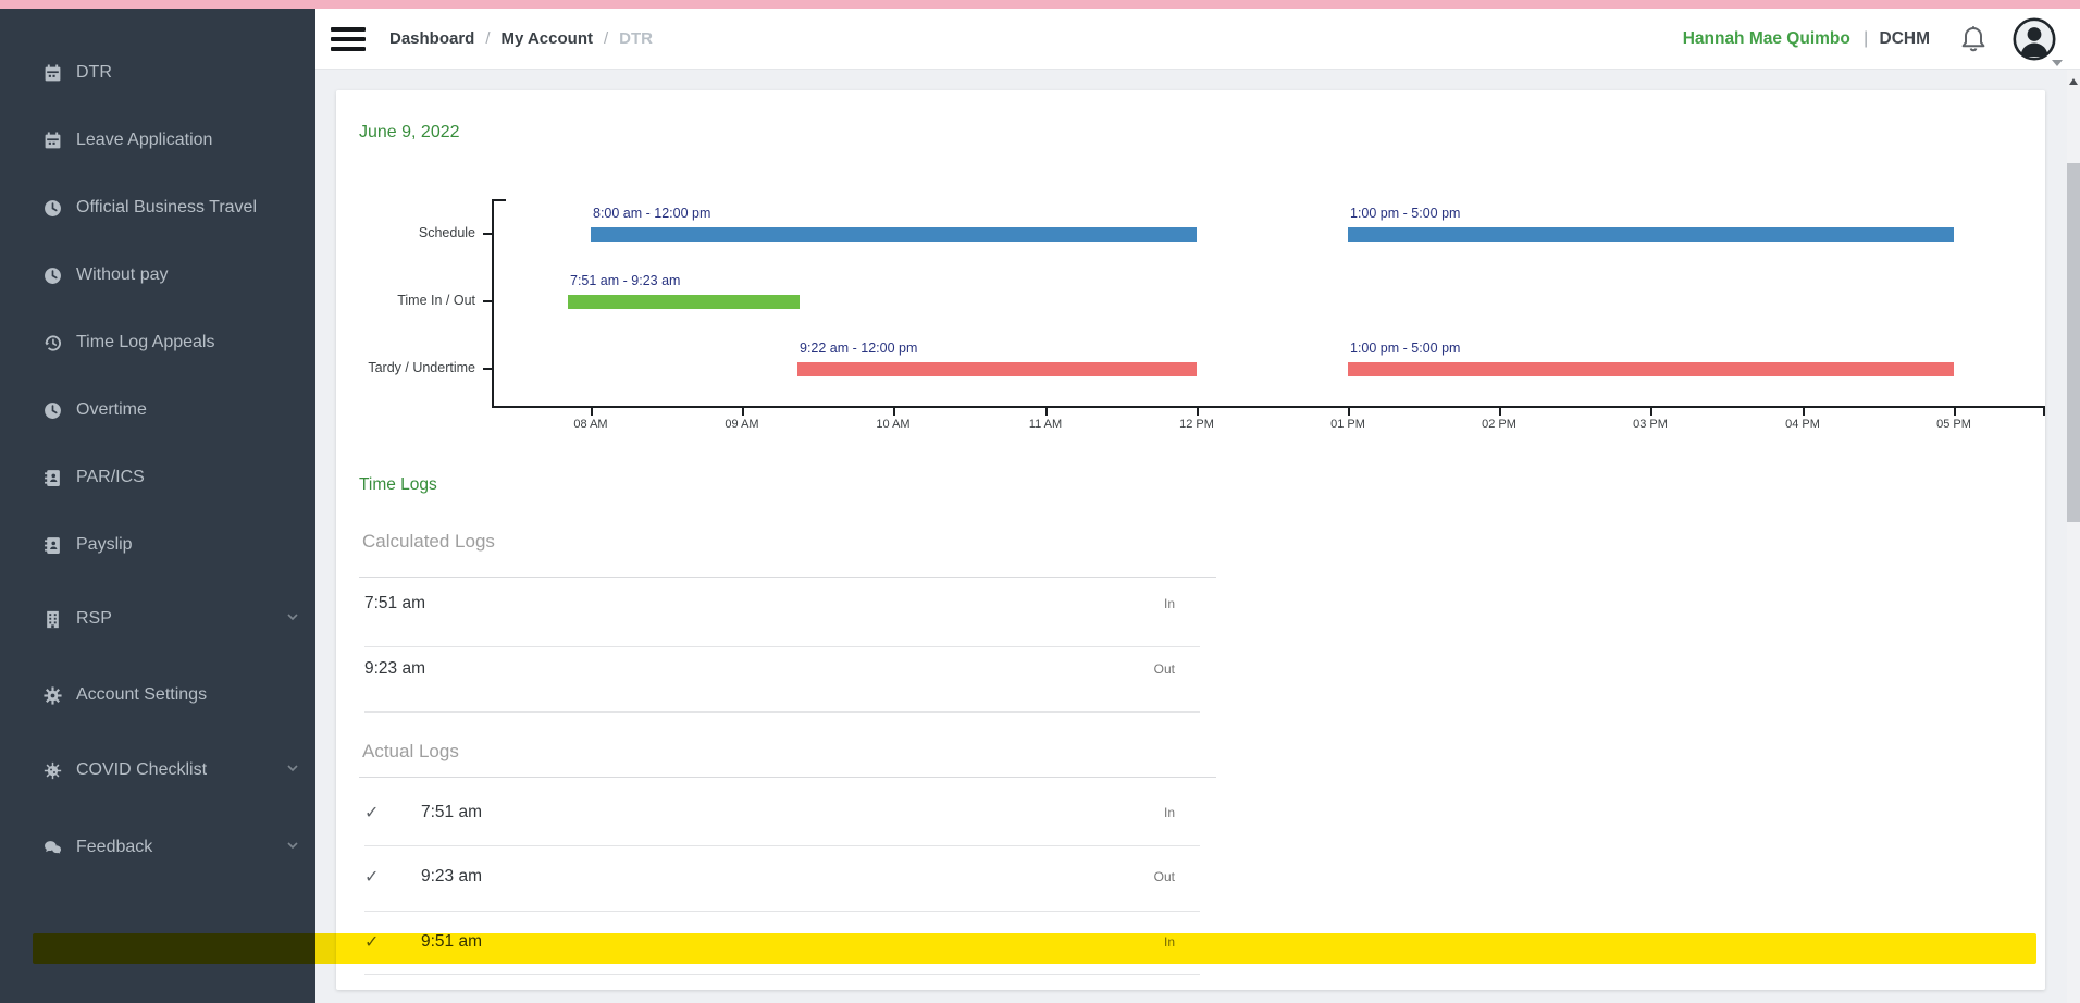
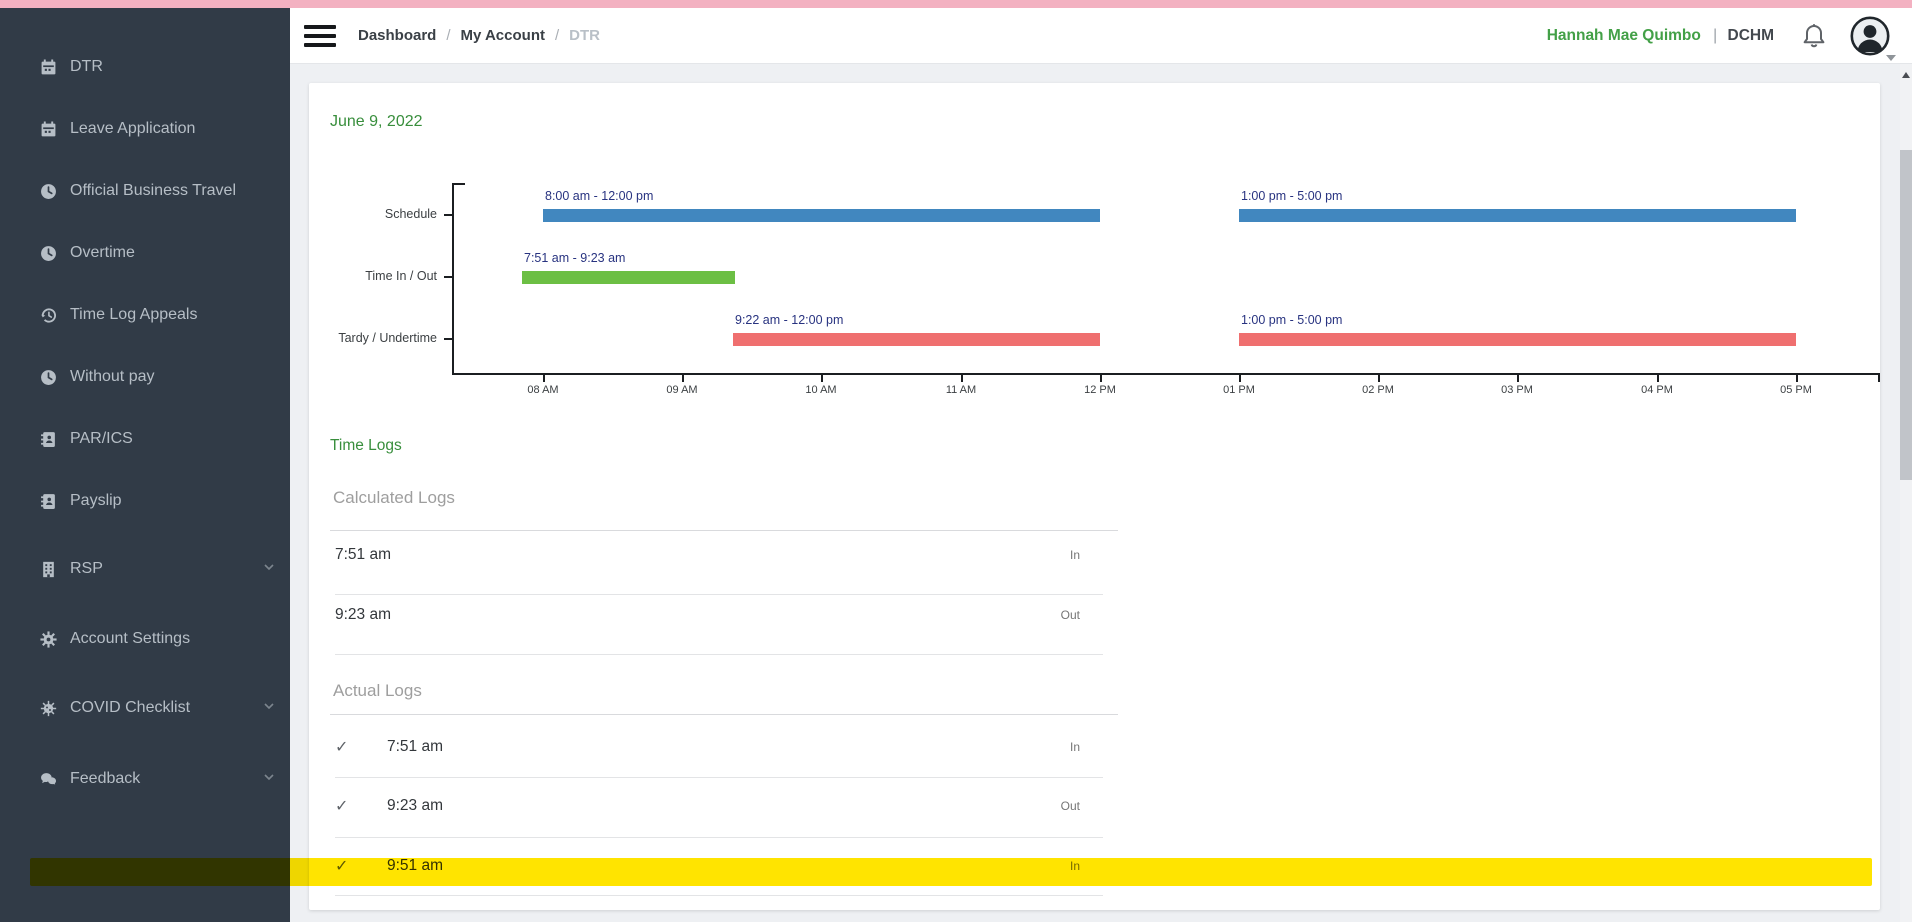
  DTR
  Leave Application
  Official Business Travel
- Without pay
+ Overtime
  Time Log Appeals
- Overtime
+ Without pay
  PAR/ICS
  Payslip
  RSP
  Account Settings
  COVID Checklist
  Feedback
  Dashboard
  /
  My Account
  /
  DTR
  Hannah Mae Quimbo | DCHM
  June 9, 2022
  08 AM
  09 AM
  10 AM
  11 AM
  12 PM
  01 PM
  02 PM
  03 PM
  04 PM
  05 PM
  Schedule
  8:00 am - 12:00 pm
  1:00 pm - 5:00 pm
  Time In / Out
  7:51 am - 9:23 am
  Tardy / Undertime
  9:22 am - 12:00 pm
  1:00 pm - 5:00 pm
  Time Logs
  Calculated Logs
  7:51 am
  In
  9:23 am
  Out
  Actual Logs
  ✓
  7:51 am
  In
  ✓
  9:23 am
  Out
